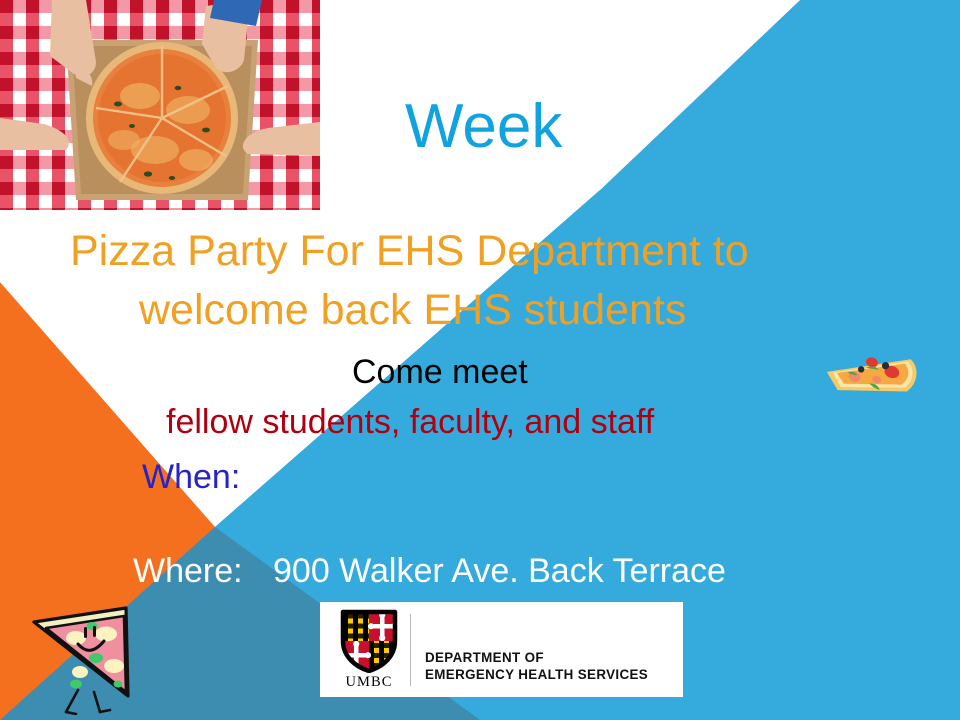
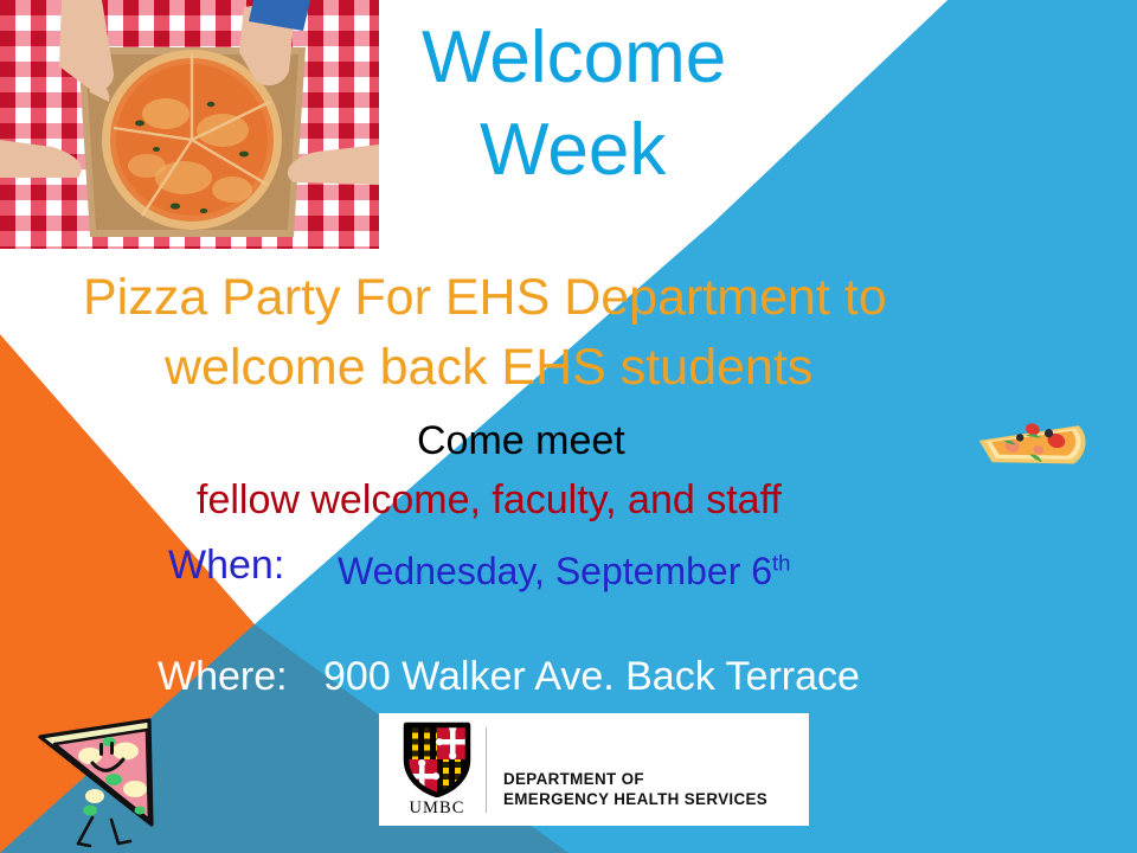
+ Welcome
  Week
  Pizza Party For EHS Department to
  welcome back EHS students
  Come meet
- fellow students, faculty, and staff
+ fellow welcome, faculty, and staff
  When:
+ Wednesday, September 6th
  Where:
  900 Walker Ave. Back Terrace
  UMBC
  DEPARTMENT OF
  EMERGENCY HEALTH SERVICES
